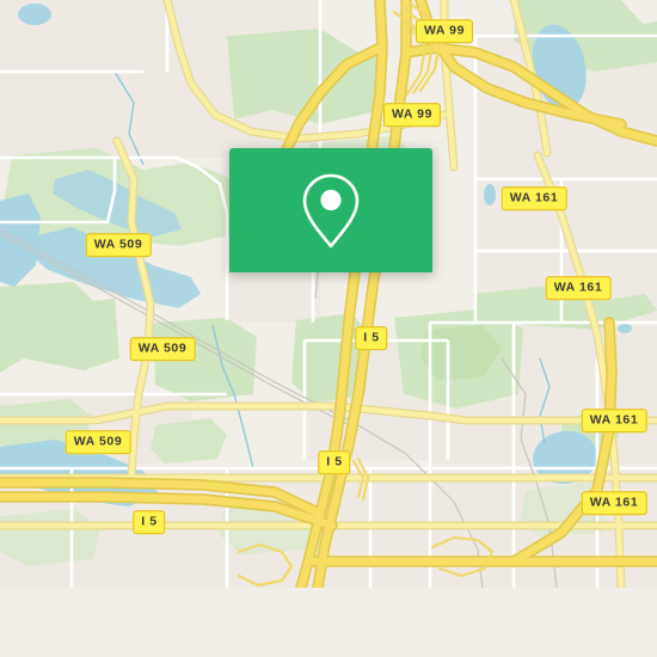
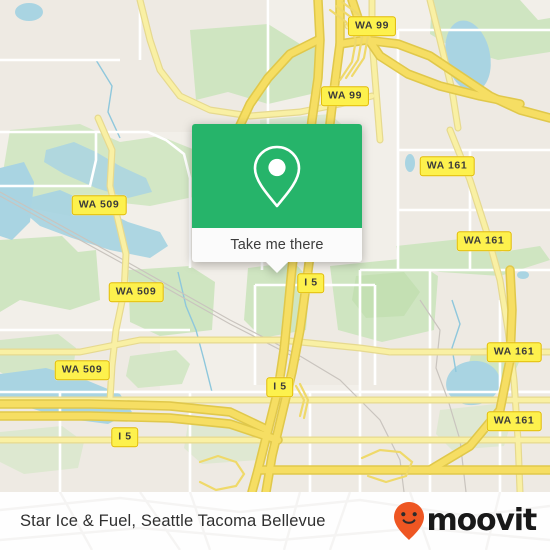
  WA 99
  WA 99
  WA 161
  WA 161
  WA 509
  WA 509
  WA 509
  I 5
  I 5
  I 5
  WA 161
  WA 161
+ Take me there
+ Star Ice & Fuel, Seattle Tacoma Bellevue
+ moovit
